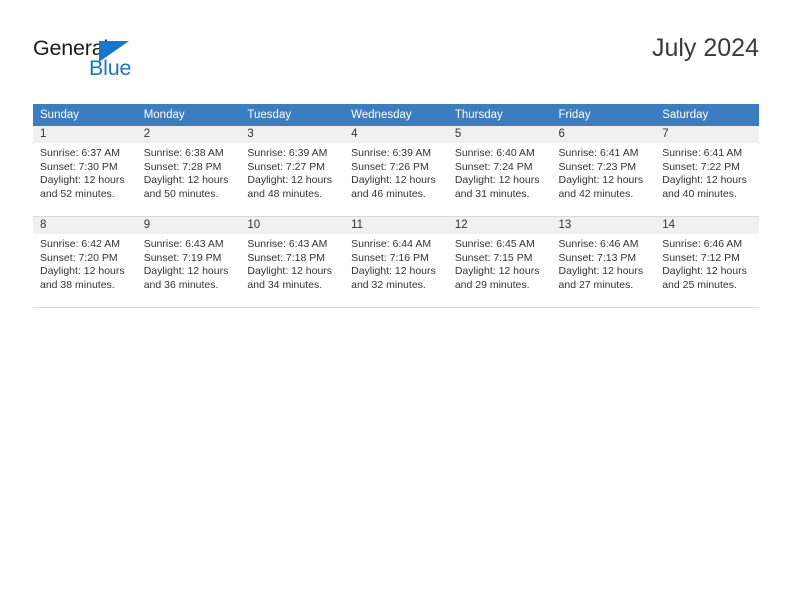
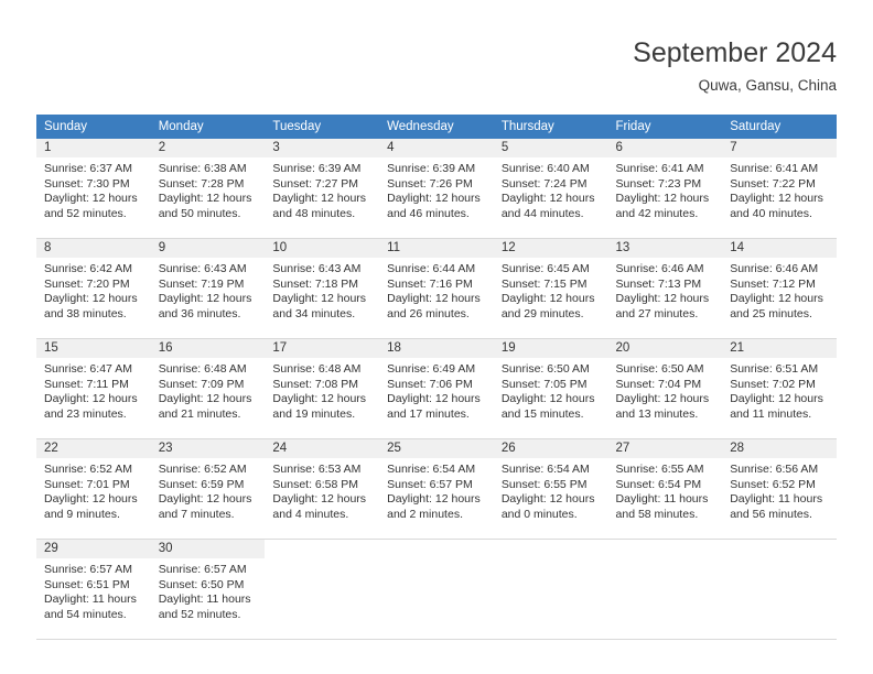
- General
- Blue
- July 2024
+ September 2024
+ Quwa, Gansu, China
  Sunday	Monday	Tuesday	Wednesday	Thursday	Friday	Saturday
- 1Sunrise: 6:37 AMSunset: 7:30 PMDaylight: 12 hoursand 52 minutes.	2Sunrise: 6:38 AMSunset: 7:28 PMDaylight: 12 hoursand 50 minutes.	3Sunrise: 6:39 AMSunset: 7:27 PMDaylight: 12 hoursand 48 minutes.	4Sunrise: 6:39 AMSunset: 7:26 PMDaylight: 12 hoursand 46 minutes.	5Sunrise: 6:40 AMSunset: 7:24 PMDaylight: 12 hoursand 31 minutes.	6Sunrise: 6:41 AMSunset: 7:23 PMDaylight: 12 hoursand 42 minutes.	7Sunrise: 6:41 AMSunset: 7:22 PMDaylight: 12 hoursand 40 minutes.
+ 1Sunrise: 6:37 AMSunset: 7:30 PMDaylight: 12 hoursand 52 minutes.	2Sunrise: 6:38 AMSunset: 7:28 PMDaylight: 12 hoursand 50 minutes.	3Sunrise: 6:39 AMSunset: 7:27 PMDaylight: 12 hoursand 48 minutes.	4Sunrise: 6:39 AMSunset: 7:26 PMDaylight: 12 hoursand 46 minutes.	5Sunrise: 6:40 AMSunset: 7:24 PMDaylight: 12 hoursand 44 minutes.	6Sunrise: 6:41 AMSunset: 7:23 PMDaylight: 12 hoursand 42 minutes.	7Sunrise: 6:41 AMSunset: 7:22 PMDaylight: 12 hoursand 40 minutes.
- 8Sunrise: 6:42 AMSunset: 7:20 PMDaylight: 12 hoursand 38 minutes.	9Sunrise: 6:43 AMSunset: 7:19 PMDaylight: 12 hoursand 36 minutes.	10Sunrise: 6:43 AMSunset: 7:18 PMDaylight: 12 hoursand 34 minutes.	11Sunrise: 6:44 AMSunset: 7:16 PMDaylight: 12 hoursand 32 minutes.	12Sunrise: 6:45 AMSunset: 7:15 PMDaylight: 12 hoursand 29 minutes.	13Sunrise: 6:46 AMSunset: 7:13 PMDaylight: 12 hoursand 27 minutes.	14Sunrise: 6:46 AMSunset: 7:12 PMDaylight: 12 hoursand 25 minutes.
+ 8Sunrise: 6:42 AMSunset: 7:20 PMDaylight: 12 hoursand 38 minutes.	9Sunrise: 6:43 AMSunset: 7:19 PMDaylight: 12 hoursand 36 minutes.	10Sunrise: 6:43 AMSunset: 7:18 PMDaylight: 12 hoursand 34 minutes.	11Sunrise: 6:44 AMSunset: 7:16 PMDaylight: 12 hoursand 26 minutes.	12Sunrise: 6:45 AMSunset: 7:15 PMDaylight: 12 hoursand 29 minutes.	13Sunrise: 6:46 AMSunset: 7:13 PMDaylight: 12 hoursand 27 minutes.	14Sunrise: 6:46 AMSunset: 7:12 PMDaylight: 12 hoursand 25 minutes.
+ 15Sunrise: 6:47 AMSunset: 7:11 PMDaylight: 12 hoursand 23 minutes.	16Sunrise: 6:48 AMSunset: 7:09 PMDaylight: 12 hoursand 21 minutes.	17Sunrise: 6:48 AMSunset: 7:08 PMDaylight: 12 hoursand 19 minutes.	18Sunrise: 6:49 AMSunset: 7:06 PMDaylight: 12 hoursand 17 minutes.	19Sunrise: 6:50 AMSunset: 7:05 PMDaylight: 12 hoursand 15 minutes.	20Sunrise: 6:50 AMSunset: 7:04 PMDaylight: 12 hoursand 13 minutes.	21Sunrise: 6:51 AMSunset: 7:02 PMDaylight: 12 hoursand 11 minutes.
+ 22Sunrise: 6:52 AMSunset: 7:01 PMDaylight: 12 hoursand 9 minutes.	23Sunrise: 6:52 AMSunset: 6:59 PMDaylight: 12 hoursand 7 minutes.	24Sunrise: 6:53 AMSunset: 6:58 PMDaylight: 12 hoursand 4 minutes.	25Sunrise: 6:54 AMSunset: 6:57 PMDaylight: 12 hoursand 2 minutes.	26Sunrise: 6:54 AMSunset: 6:55 PMDaylight: 12 hoursand 0 minutes.	27Sunrise: 6:55 AMSunset: 6:54 PMDaylight: 11 hoursand 58 minutes.	28Sunrise: 6:56 AMSunset: 6:52 PMDaylight: 11 hoursand 56 minutes.
+ 29Sunrise: 6:57 AMSunset: 6:51 PMDaylight: 11 hoursand 54 minutes.	30Sunrise: 6:57 AMSunset: 6:50 PMDaylight: 11 hoursand 52 minutes.
